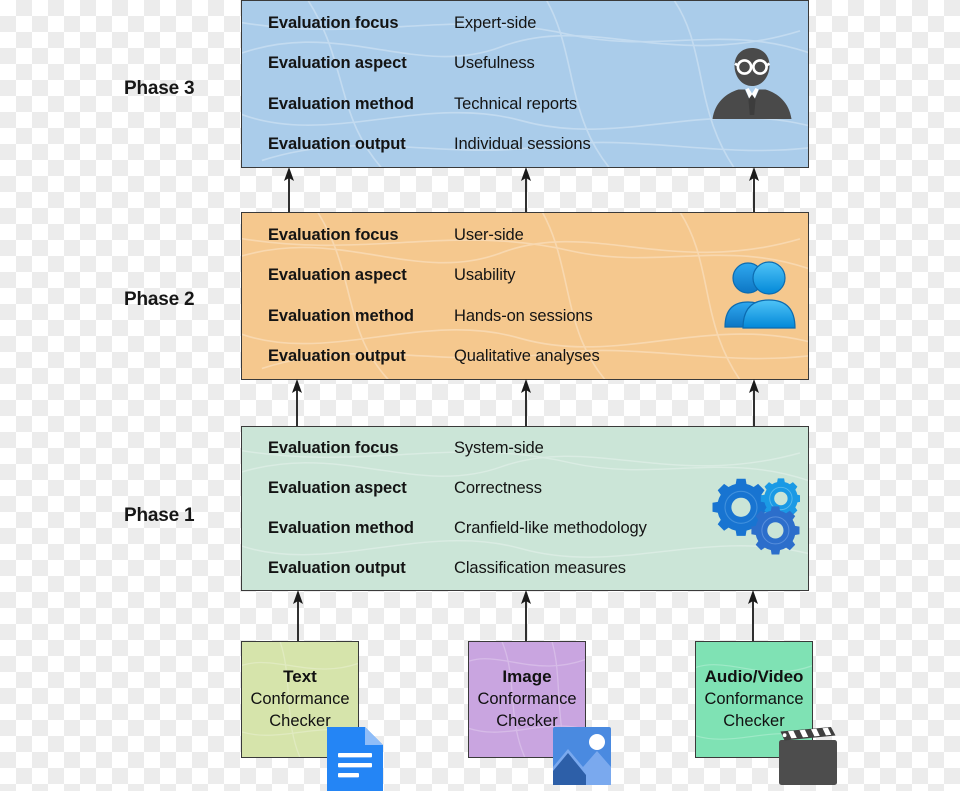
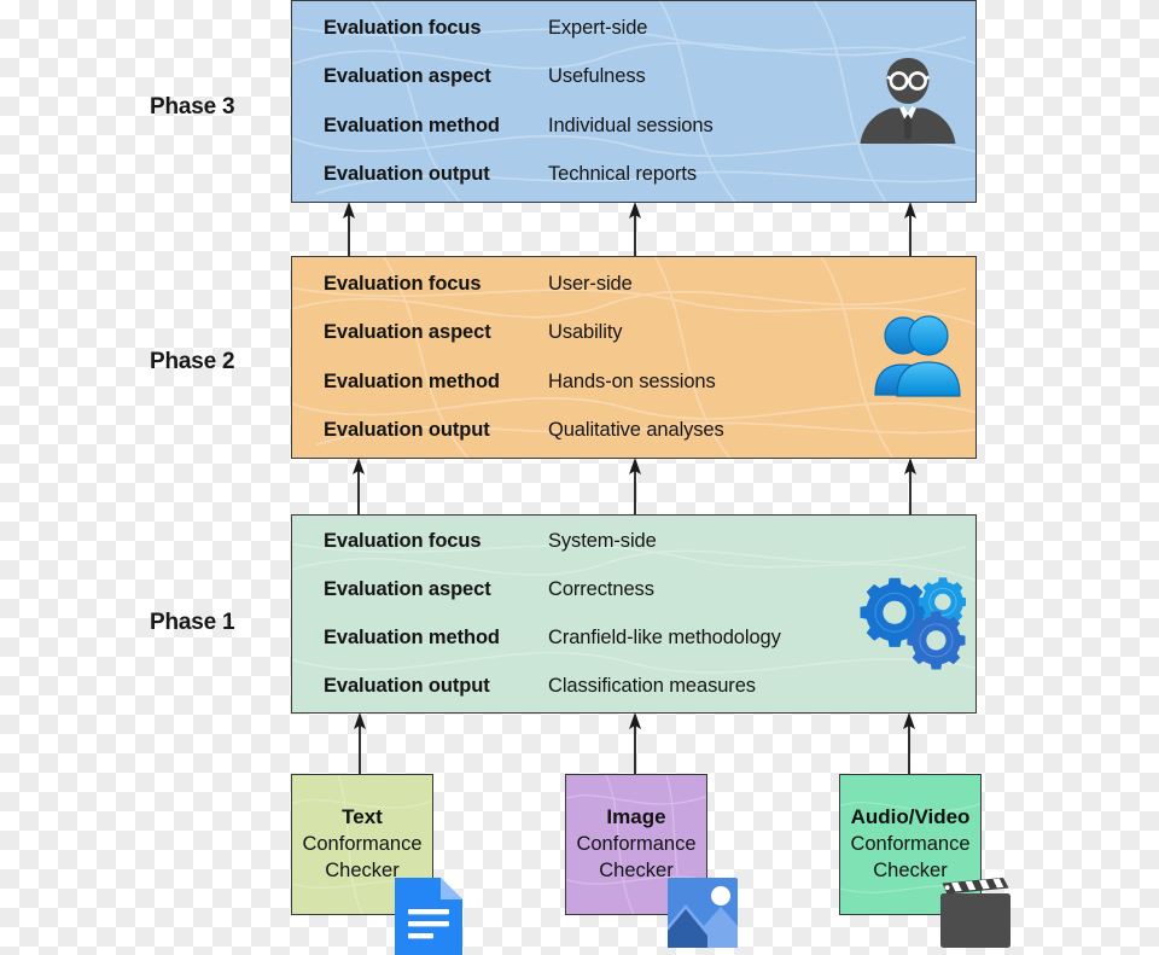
  Phase 3
  Evaluation focus
  Expert-side
  Evaluation aspect
  Usefulness
  Evaluation method
- Technical reports
+ Individual sessions
  Evaluation output
- Individual sessions
+ Technical reports
  Phase 2
  Evaluation focus
  User-side
  Evaluation aspect
  Usability
  Evaluation method
  Hands-on sessions
  Evaluation output
  Qualitative analyses
  Phase 1
  Evaluation focus
  System-side
  Evaluation aspect
  Correctness
  Evaluation method
  Cranfield-like methodology
  Evaluation output
  Classification measures
  Text
  Conformance
  Checker
  Image
  Conformance
  Checker
  Audio/Video
  Conformance
  Checker
